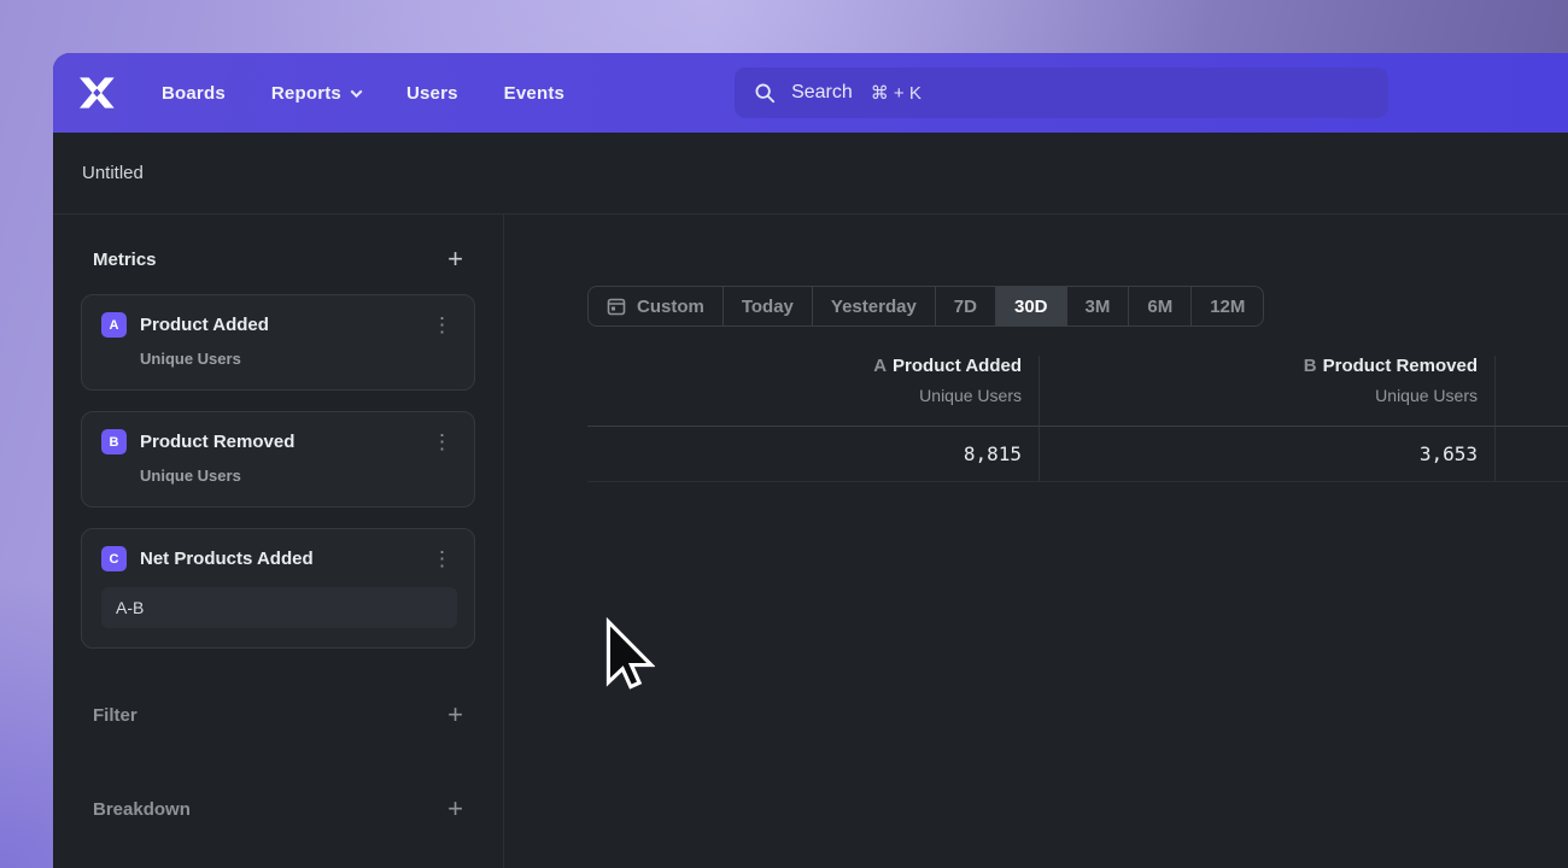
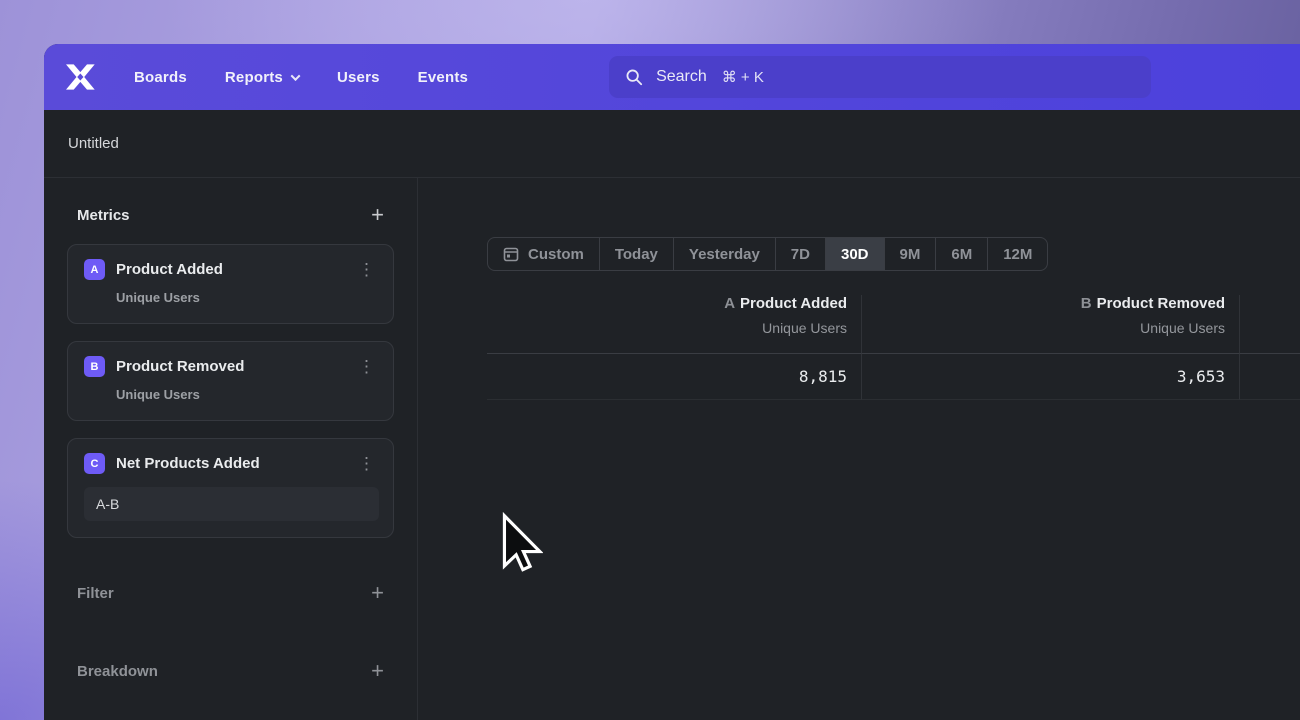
  Boards
  Reports
  Users
  Events
  Search
  ⌘ + K
  Untitled
  Metrics
  +
  A
  Product Added
  ⋮
  Unique Users
  B
  Product Removed
  ⋮
  Unique Users
  C
  Net Products Added
  ⋮
  A-B
  Filter
  +
  Breakdown
  +
  Custom
  Today
  Yesterday
  7D
  30D
- 3M
+ 9M
  6M
  12M
  A Product Added
  Unique Users
  B Product Removed
  Unique Users
  8,815
  3,653
